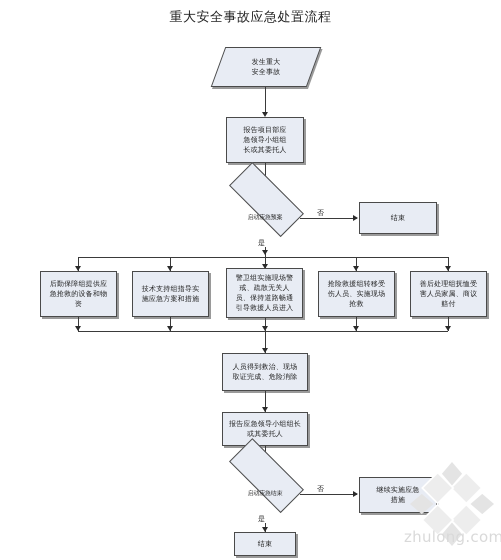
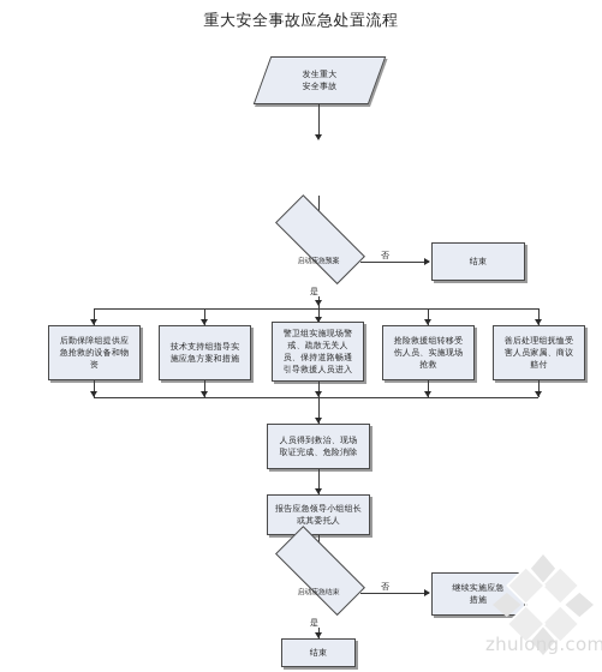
  重大安全事故应急处置流程
  发生重大
  安全事故
- 报告项目部应
- 急领导小组组
- 长或其委托人
  否
  结束
  是
  后勤保障组提供应
  急抢救的设备和物
  资
  技术支持组指导实
  施应急方案和措施
  警卫组实施现场警
  戒、疏散无关人
  员、保持道路畅通
  引导救援人员进入
  抢险救援组转移受
  伤人员、实施现场
  抢救
  善后处理组抚恤受
  害人员家属、商议
  赔付
  人员得到救治、现场
  取证完成、危险消除
  报告应急领导小组组长
  或其委托人
  否
  继续实施应急
  措施
  是
  结束
  zhulong.com
